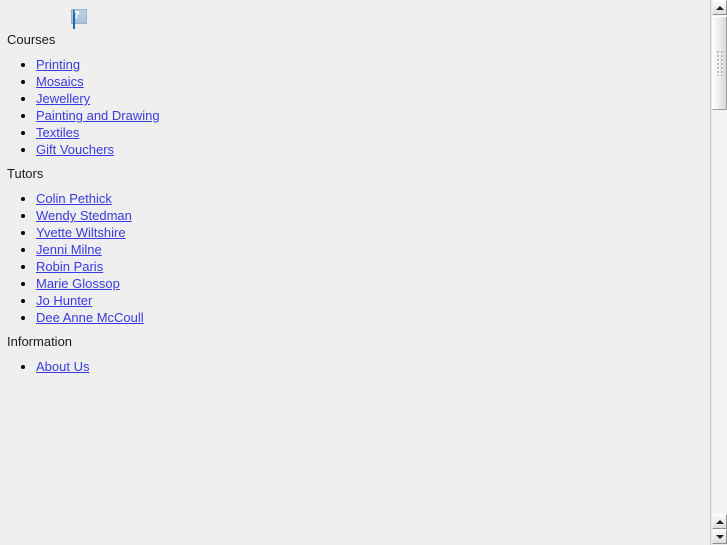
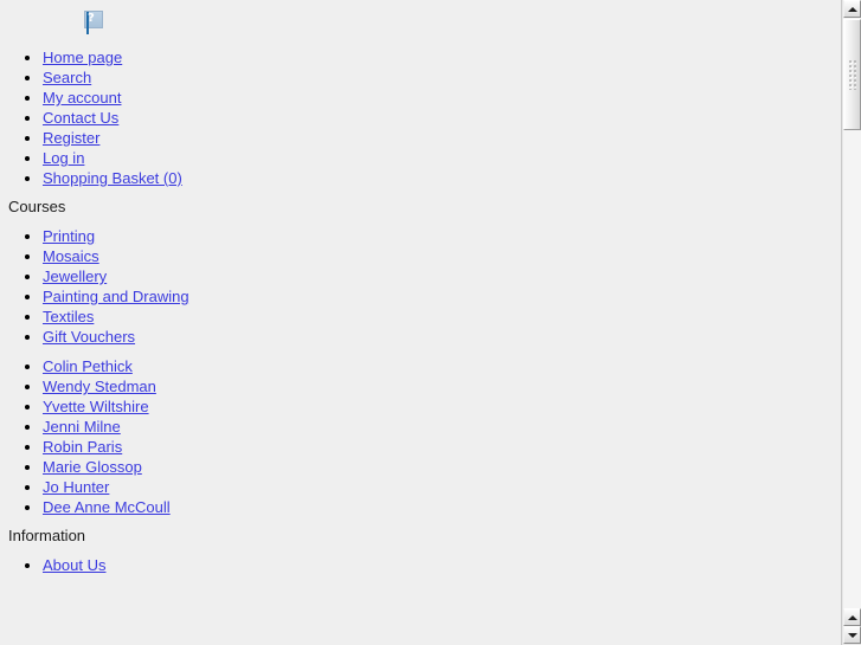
  ?
+ Home page
+ Search
+ My account
+ Contact Us
+ Register
+ Log in
+ Shopping Basket (0)
  Courses
  Printing
  Mosaics
  Jewellery
  Painting and Drawing
  Textiles
  Gift Vouchers
- Tutors
  Colin Pethick
  Wendy Stedman
  Yvette Wiltshire
  Jenni Milne
  Robin Paris
  Marie Glossop
  Jo Hunter
  Dee Anne McCoull
  Information
  About Us
